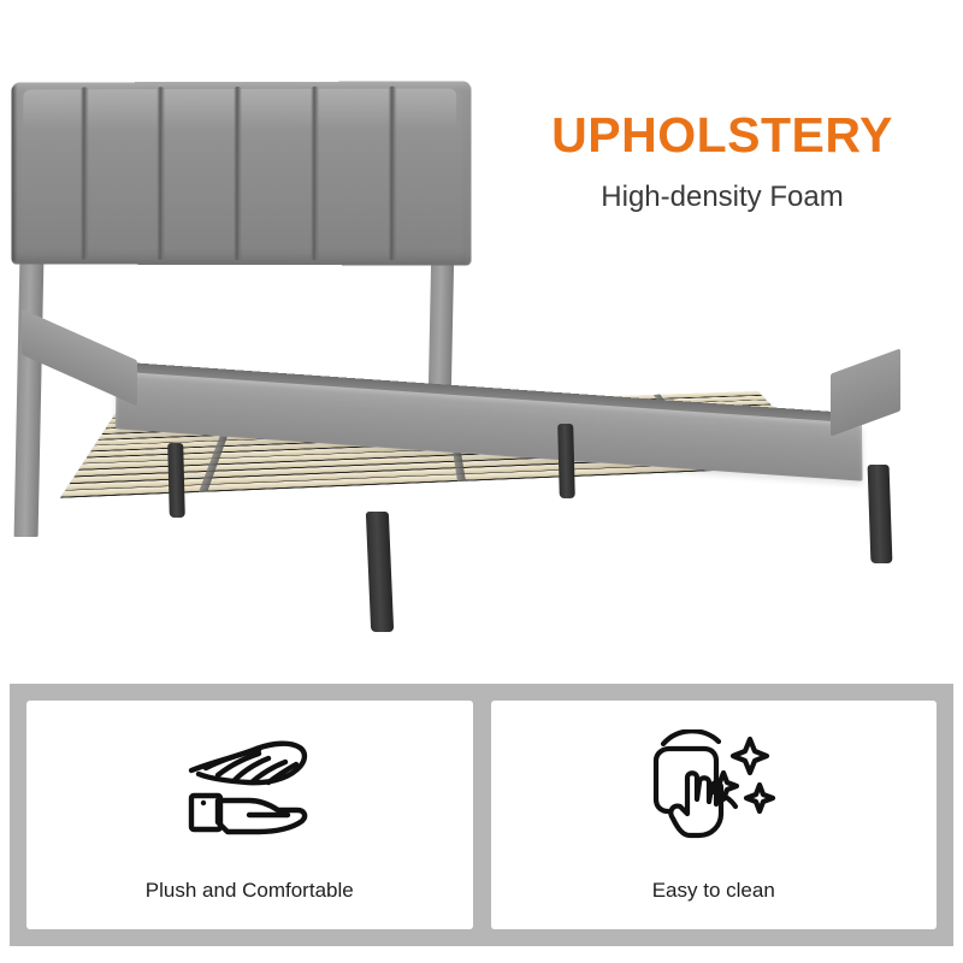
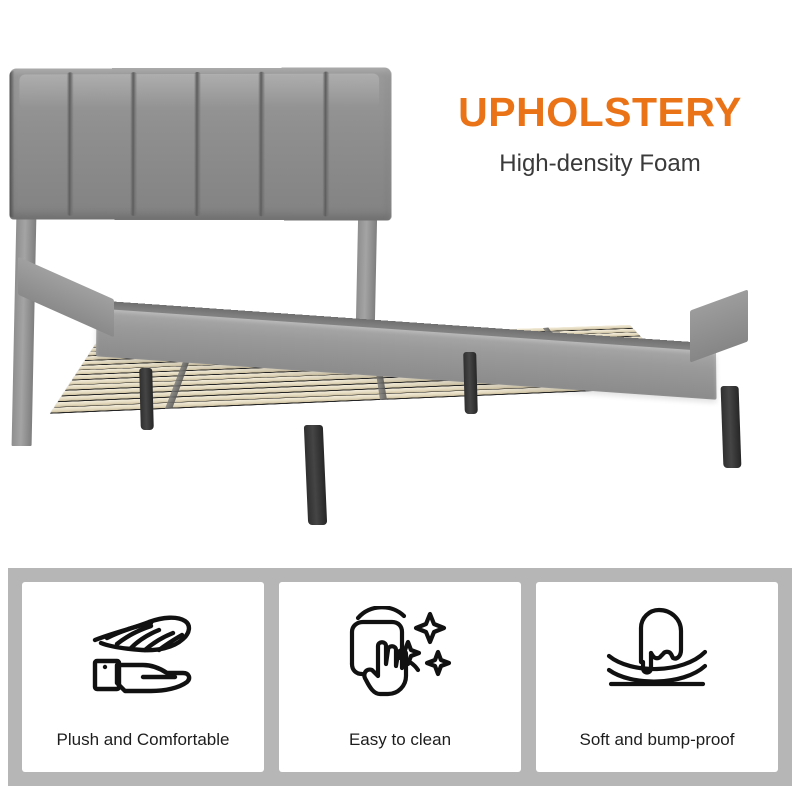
  UPHOLSTERY
  High-density Foam
  Plush and Comfortable
  Easy to clean
+ Soft and bump-proof
